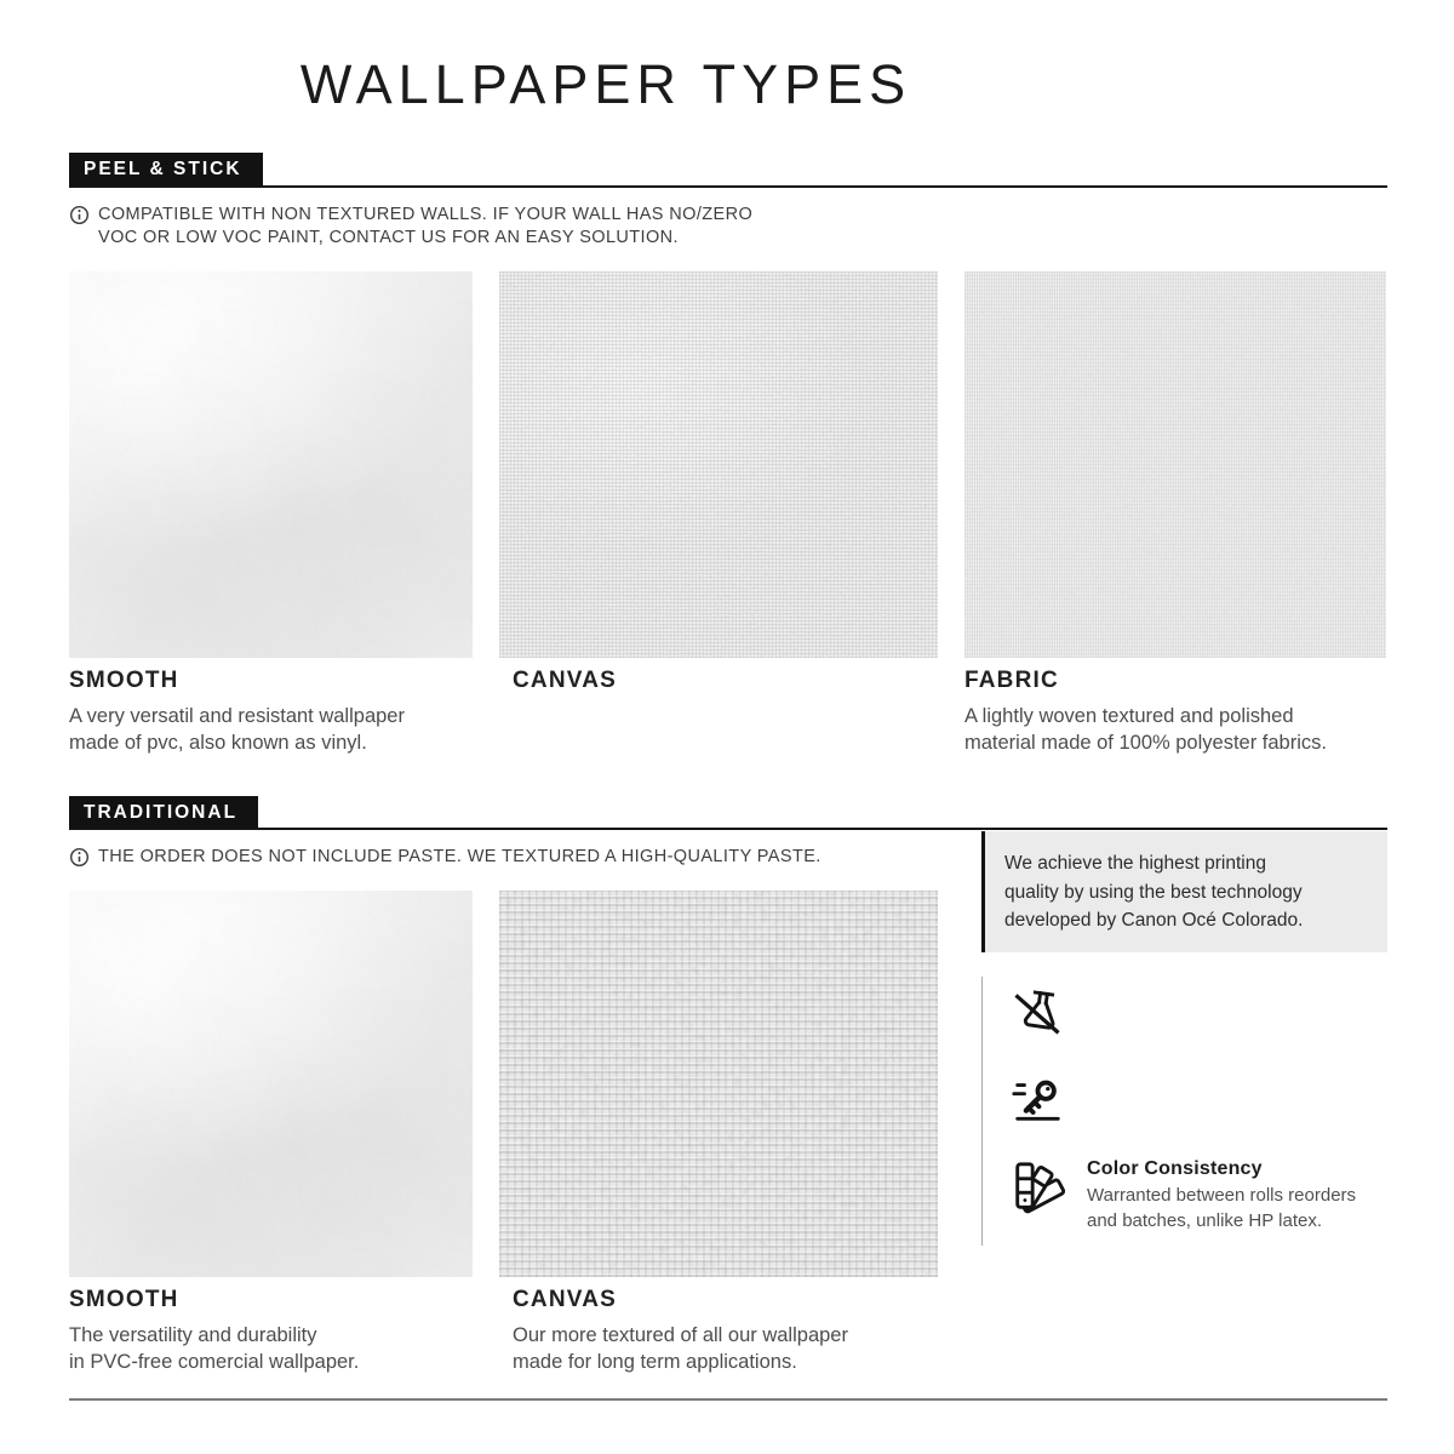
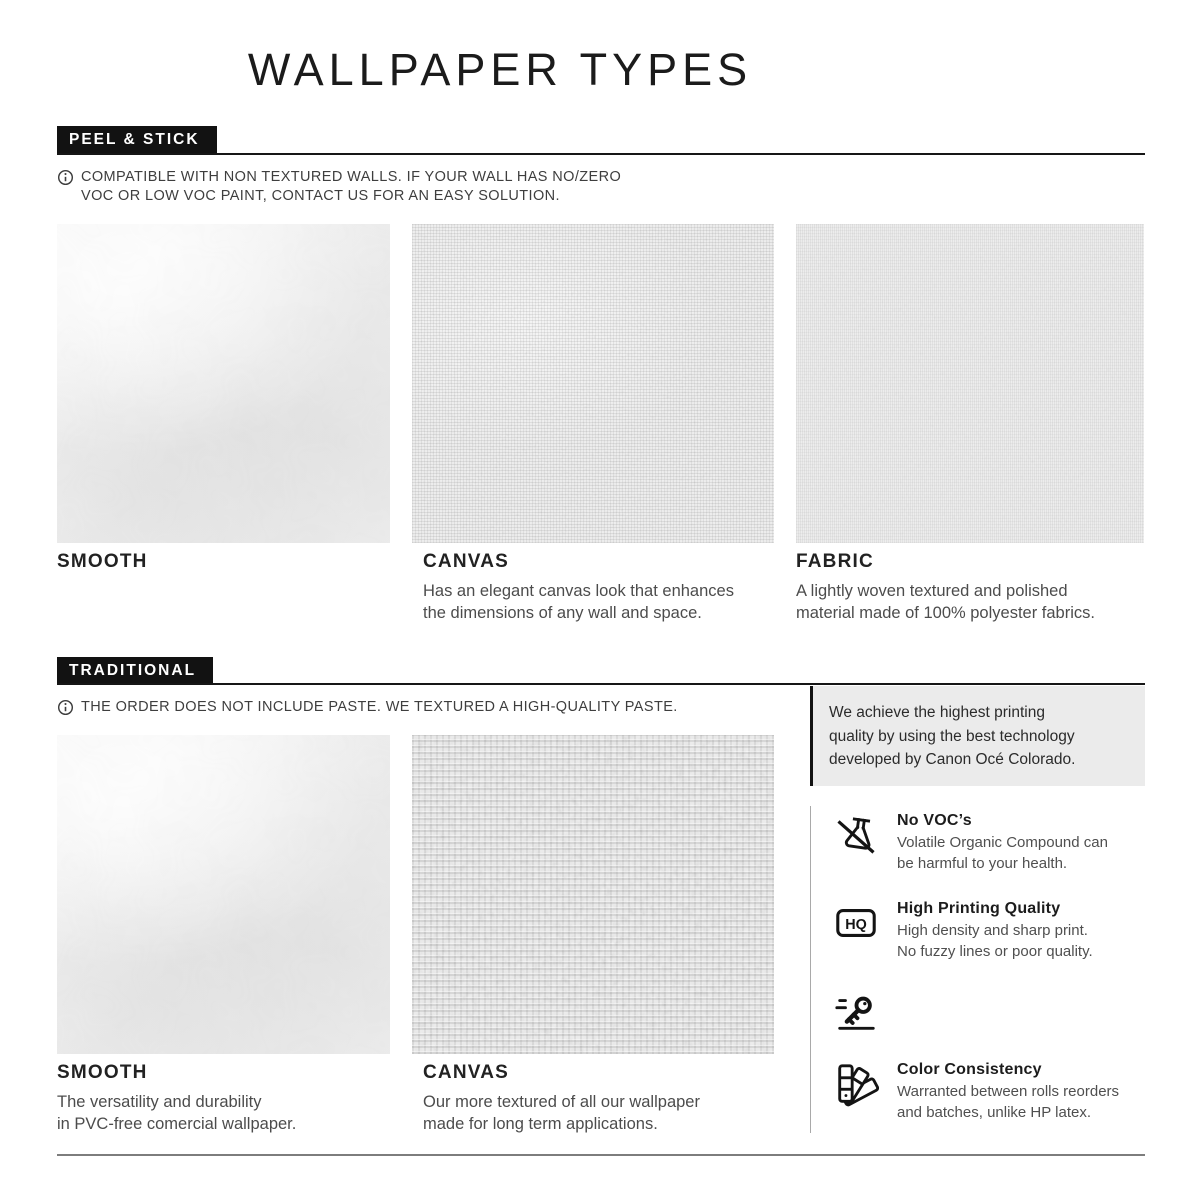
  WALLPAPER TYPES
  PEEL & STICK
  COMPATIBLE WITH NON TEXTURED WALLS. IF YOUR WALL HAS NO/ZERO
  VOC OR LOW VOC PAINT, CONTACT US FOR AN EASY SOLUTION.
  SMOOTH
- A very versatil and resistant wallpaper
- made of pvc, also known as vinyl.
  CANVAS
+ Has an elegant canvas look that enhances
+ the dimensions of any wall and space.
  FABRIC
  A lightly woven textured and polished
  material made of 100% polyester fabrics.
  TRADITIONAL
  THE ORDER DOES NOT INCLUDE PASTE. WE TEXTURED A HIGH-QUALITY PASTE.
  SMOOTH
  The versatility and durability
  in PVC-free comercial wallpaper.
  CANVAS
  Our more textured of all our wallpaper
  made for long term applications.
  We achieve the highest printing
  quality by using the best technology
  developed by Canon Océ Colorado.
+ No VOC’s
+ Volatile Organic Compound can
+ be harmful to your health.
+ HQ
+ High Printing Quality
+ High density and sharp print.
+ No fuzzy lines or poor quality.
  Color Consistency
  Warranted between rolls reorders
  and batches, unlike HP latex.
